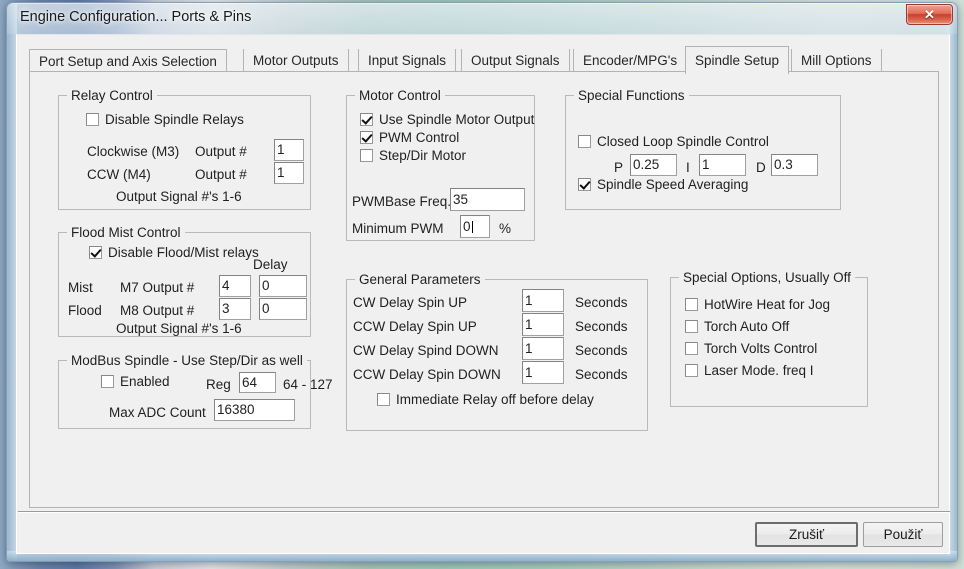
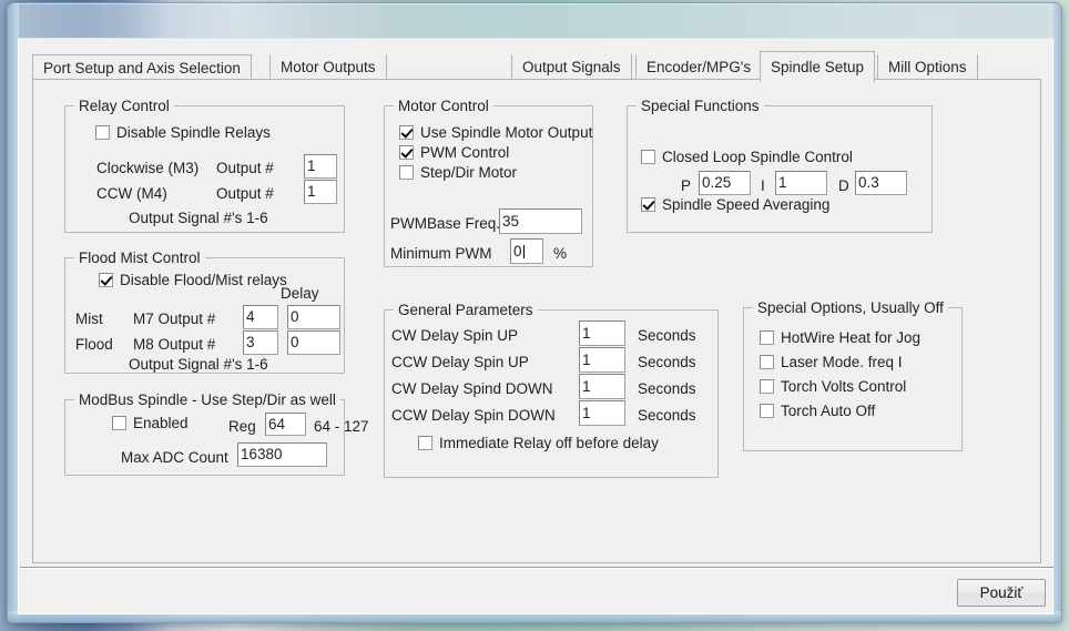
- Engine Configuration... Ports & Pins
- ✕
  Port Setup and Axis Selection
  Motor Outputs
- Input Signals
  Output Signals
  Encoder/MPG's
  Spindle Setup
  Mill Options
  Relay Control
  Disable Spindle Relays
  Clockwise (M3)
  Output #
  1
  CCW (M4)
  Output #
  1
  Output Signal #'s 1-6
  Flood Mist Control
  Disable Flood/Mist relays
  Delay
  Mist
  M7 Output #
  4
  0
  Flood
  M8 Output #
  3
  0
  Output Signal #'s 1-6
  ModBus Spindle - Use Step/Dir as well
  Enabled
  Reg
  64
  64 - 127
  Max ADC Count
  16380
  Motor Control
  Use Spindle Motor Output
  PWM Control
  Step/Dir Motor
  PWMBase Freq
  35
  Minimum PWM
  0
  %
  Special Functions
  Closed Loop Spindle Control
  P
  0.25
  I
  1
  D
  0.3
  Spindle Speed Averaging
  General Parameters
  CW Delay Spin UP
  1
  Seconds
  CCW Delay Spin UP
  1
  Seconds
  CW Delay Spind DOWN
  1
  Seconds
  CCW Delay Spin DOWN
  1
  Seconds
  Immediate Relay off before delay
  Special Options, Usually Off
  HotWire Heat for Jog
- Torch Auto Off
+ Laser Mode. freq I
  Torch Volts Control
- Laser Mode. freq I
+ Torch Auto Off
- Zrušiť
  Použiť
